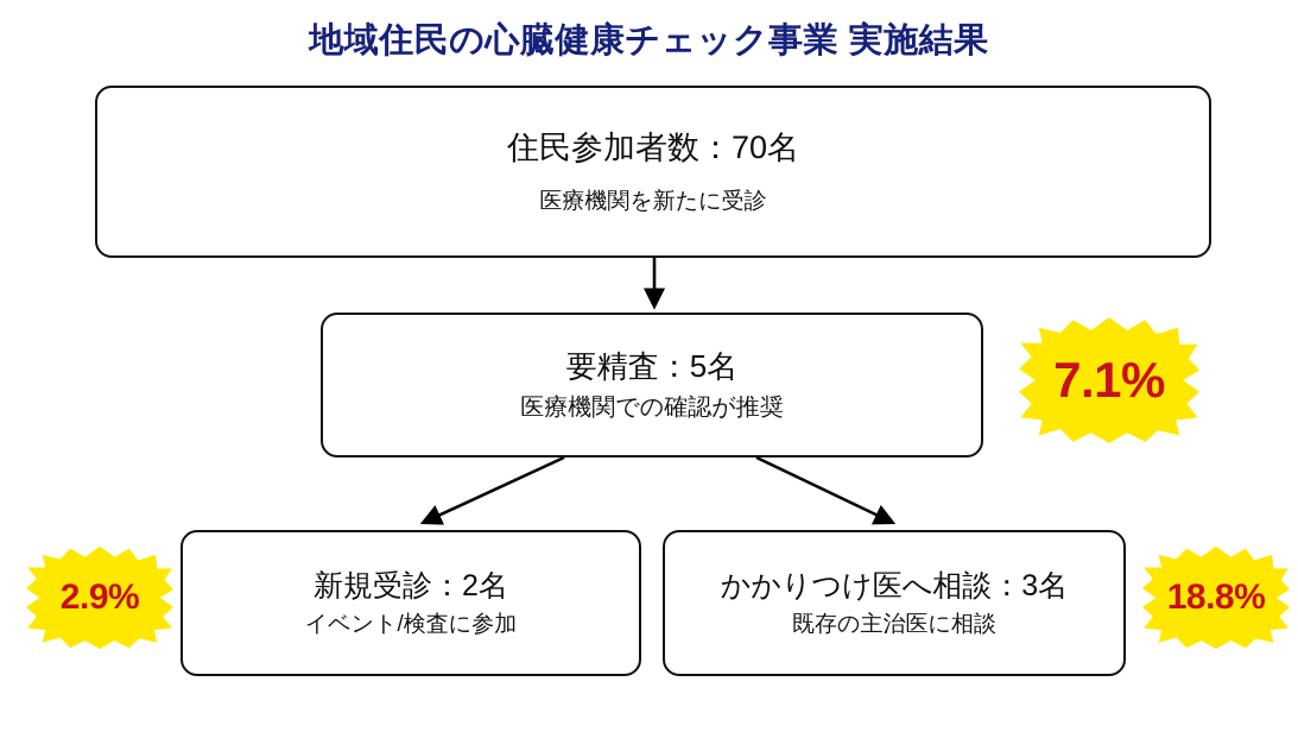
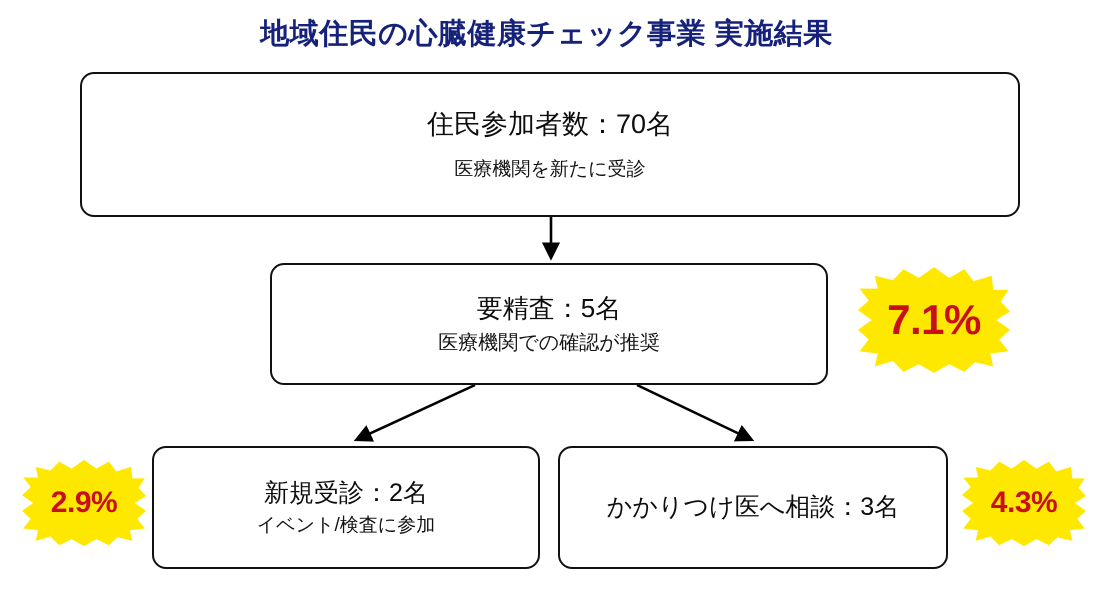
  地域住民の心臓健康チェック事業 実施結果
  住民参加者数：70名
  医療機関を新たに受診
  要精査：5名
  医療機関での確認が推奨
  新規受診：2名
  イベント/検査に参加
  かかりつけ医へ相談：3名
- 既存の主治医に相談
  7.1%
  2.9%
- 18.8%
+ 4.3%
